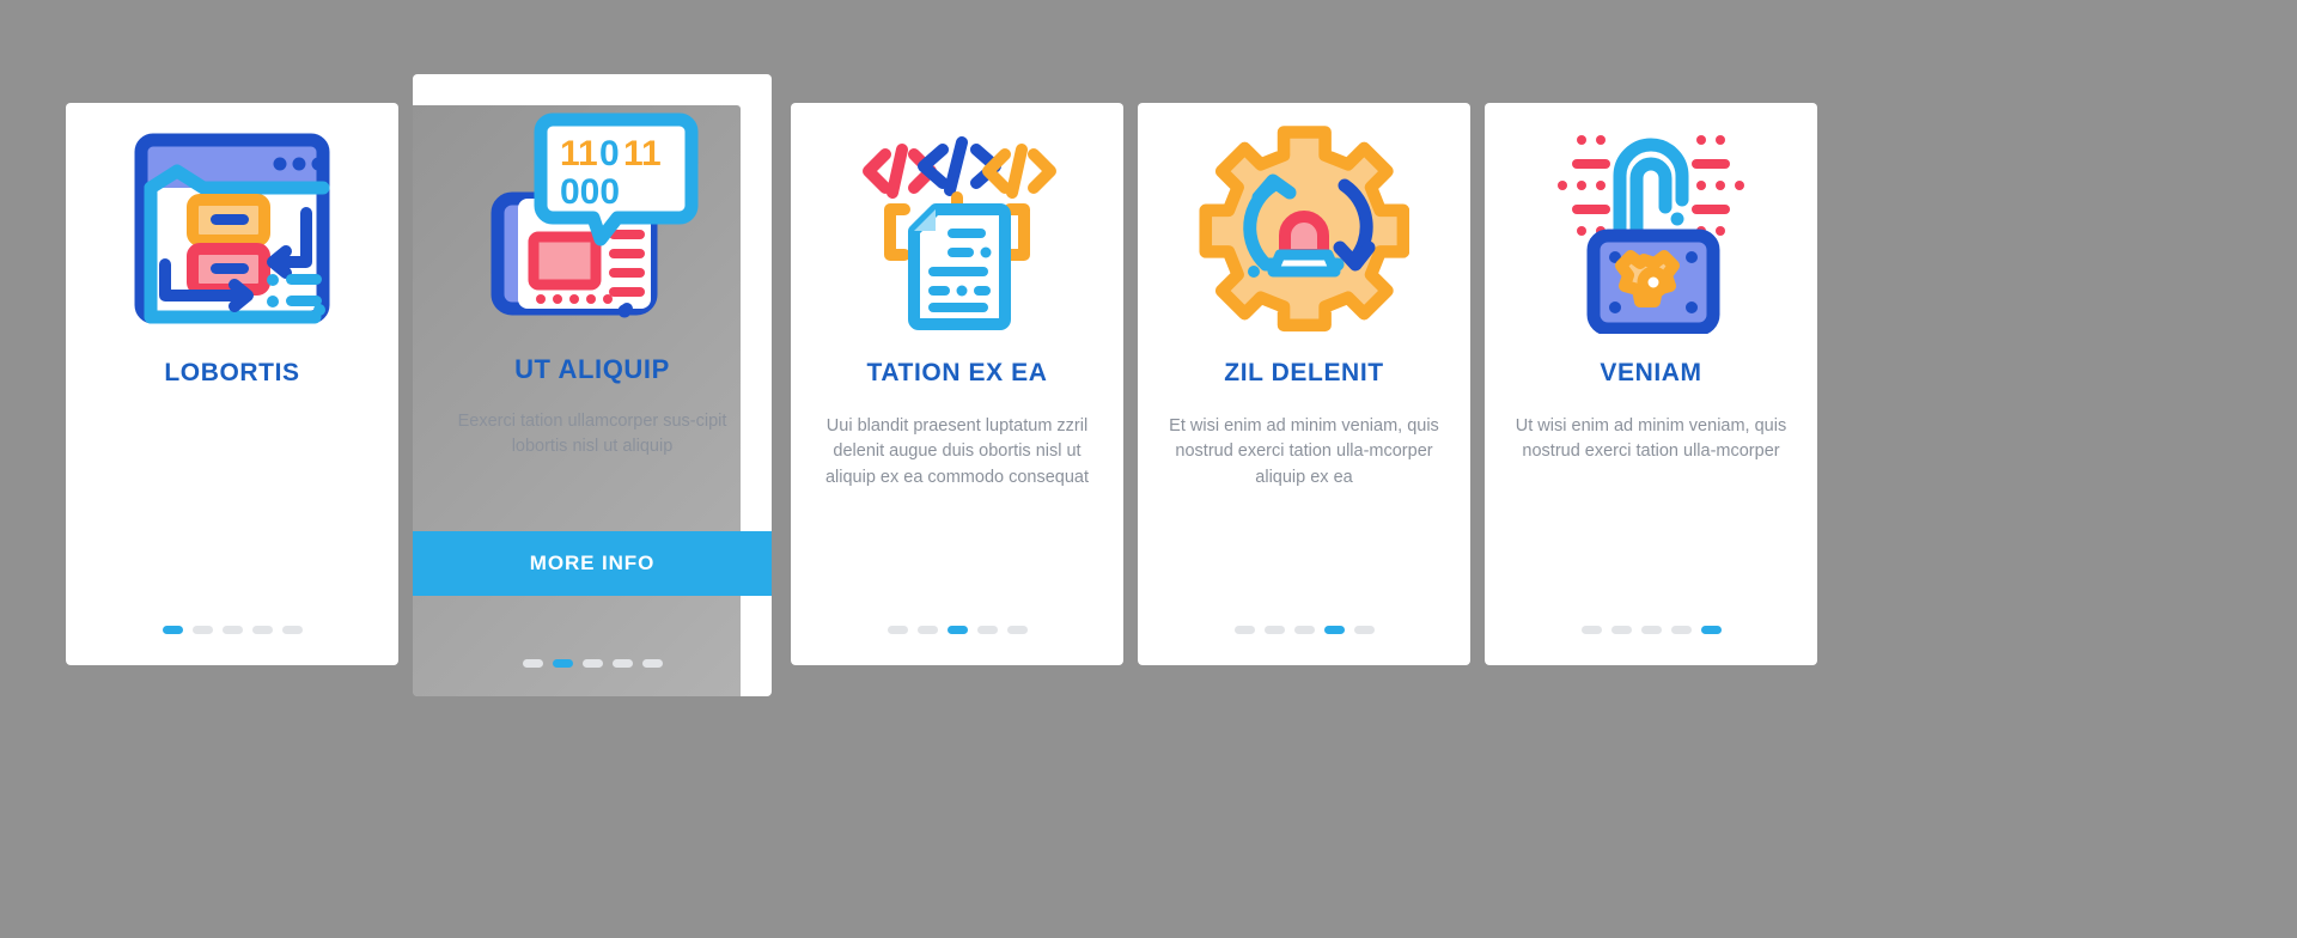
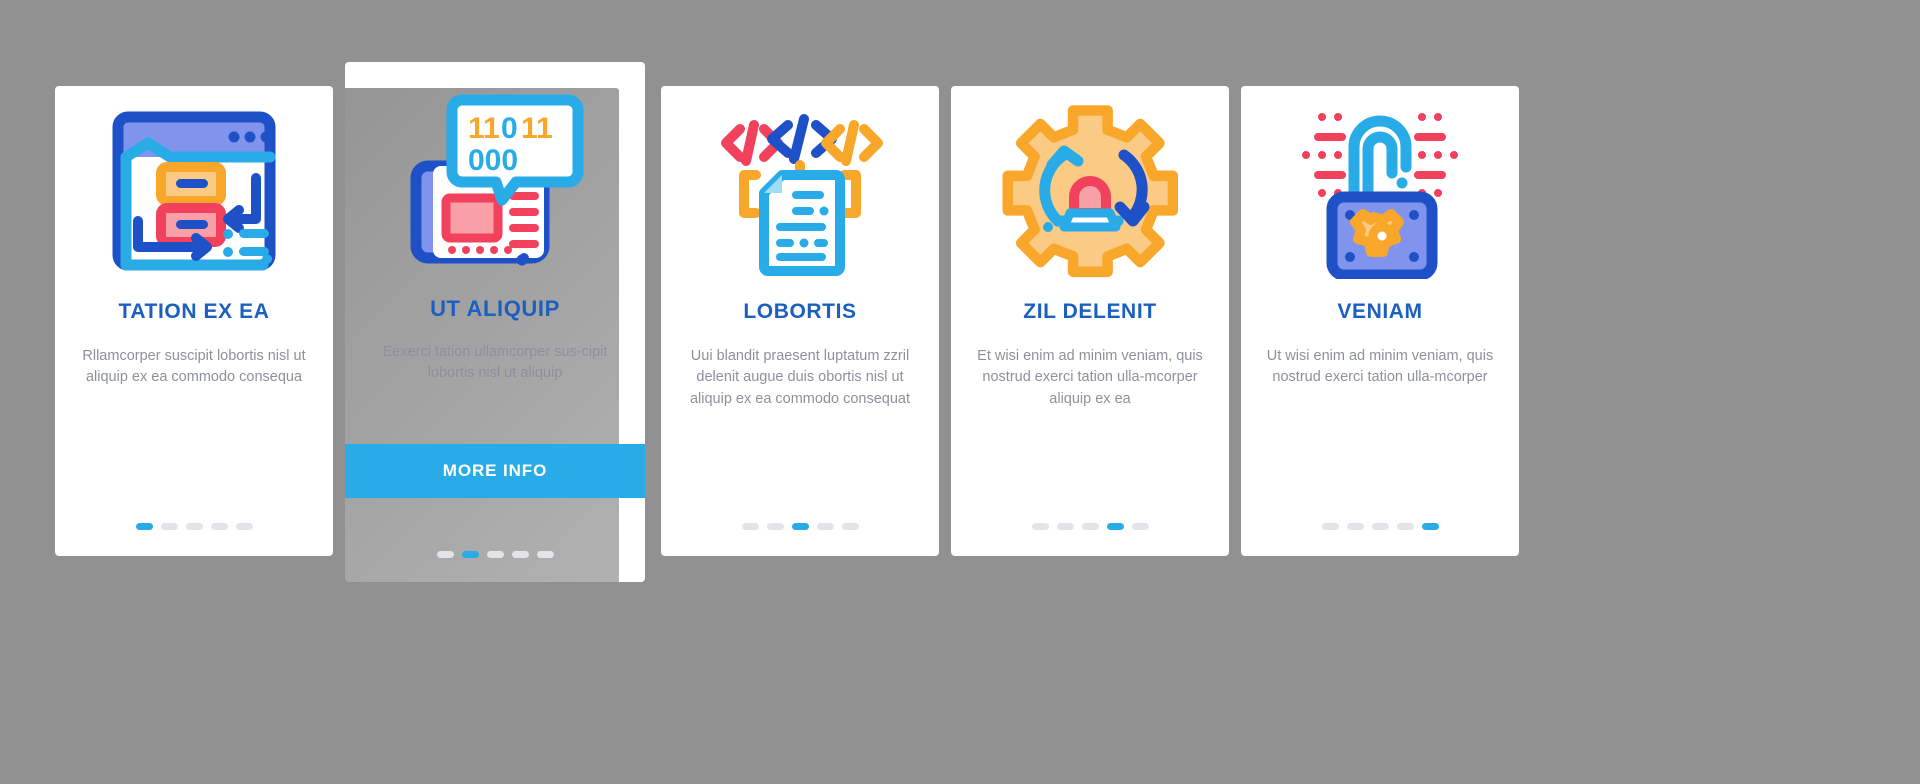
- LOBORTIS
+ TATION EX EA
+ Rllamcorper suscipit lobortis nisl ut aliquip ex ea commodo consequa
  11
  0
  11
  000
  UT ALIQUIP
  Eexerci tation ullamcorper sus-cipit lobortis nisl ut aliquip
  MORE INFO
- TATION EX EA
+ LOBORTIS
  Uui blandit praesent luptatum zzril delenit augue duis obortis nisl ut aliquip ex ea commodo consequat
  ZIL DELENIT
  Et wisi enim ad minim veniam, quis nostrud exerci tation ulla-mcorper aliquip ex ea
  VENIAM
  Ut wisi enim ad minim veniam, quis nostrud exerci tation ulla-mcorper
